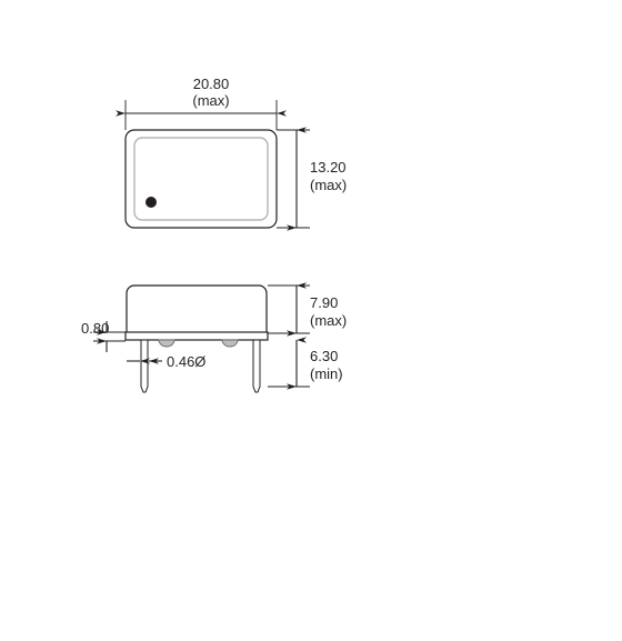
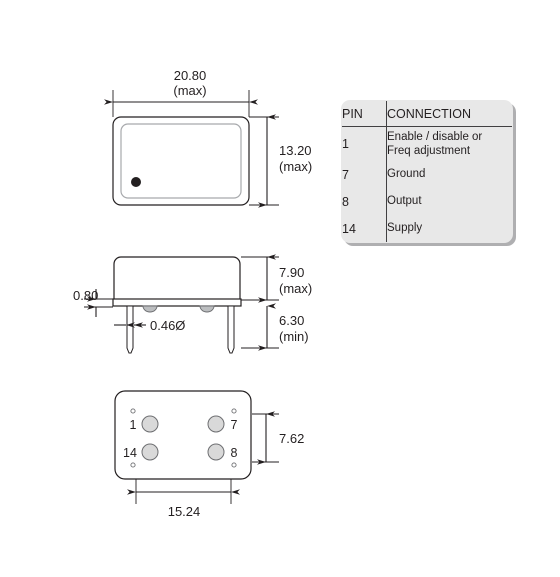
  20.80
  (max)
  13.20
  (max)
  0.80
  0.46Ø
  7.90
  (max)
  6.30
  (min)
+ 1
+ 7
+ 14
+ 8
+ 7.62
+ 15.24
+ PIN	CONNECTION
+ 1	Enable / disable or Freq adjustment
+ 7	Ground
+ 8	Output
+ 14	Supply
